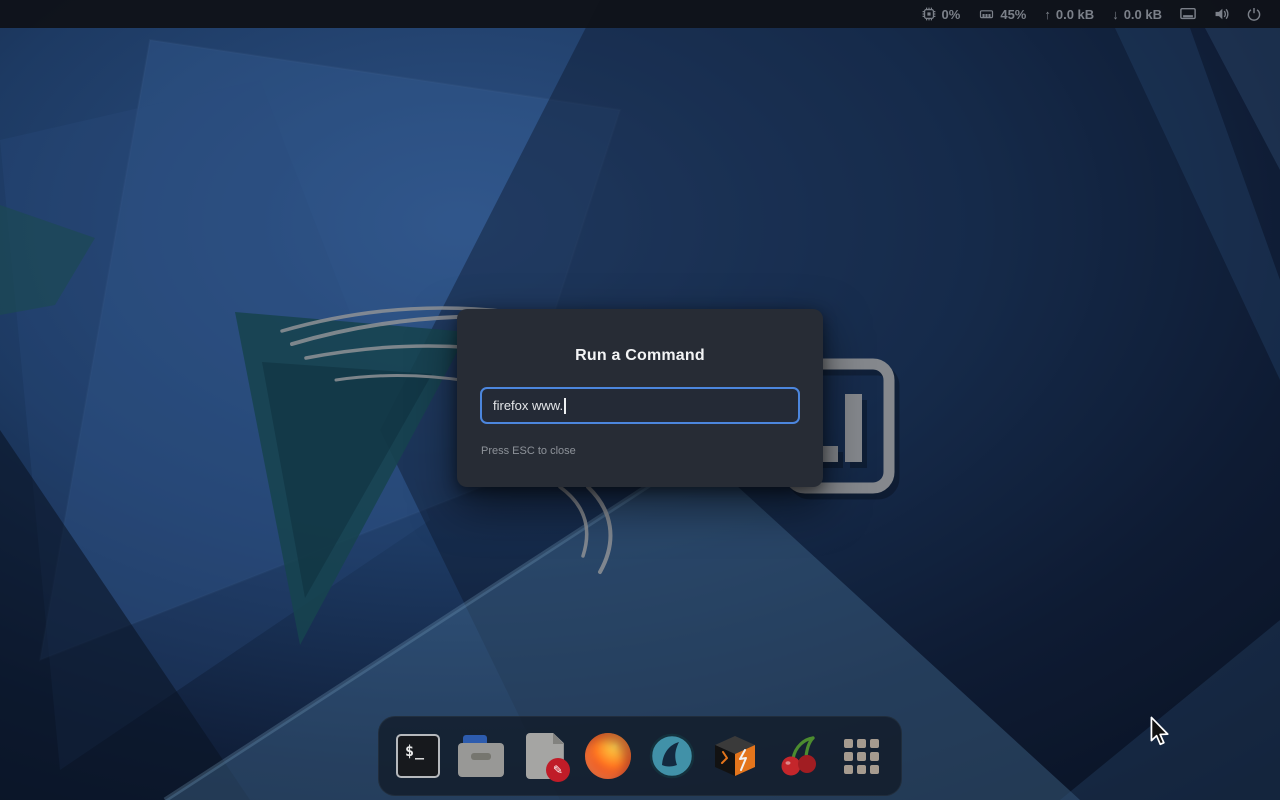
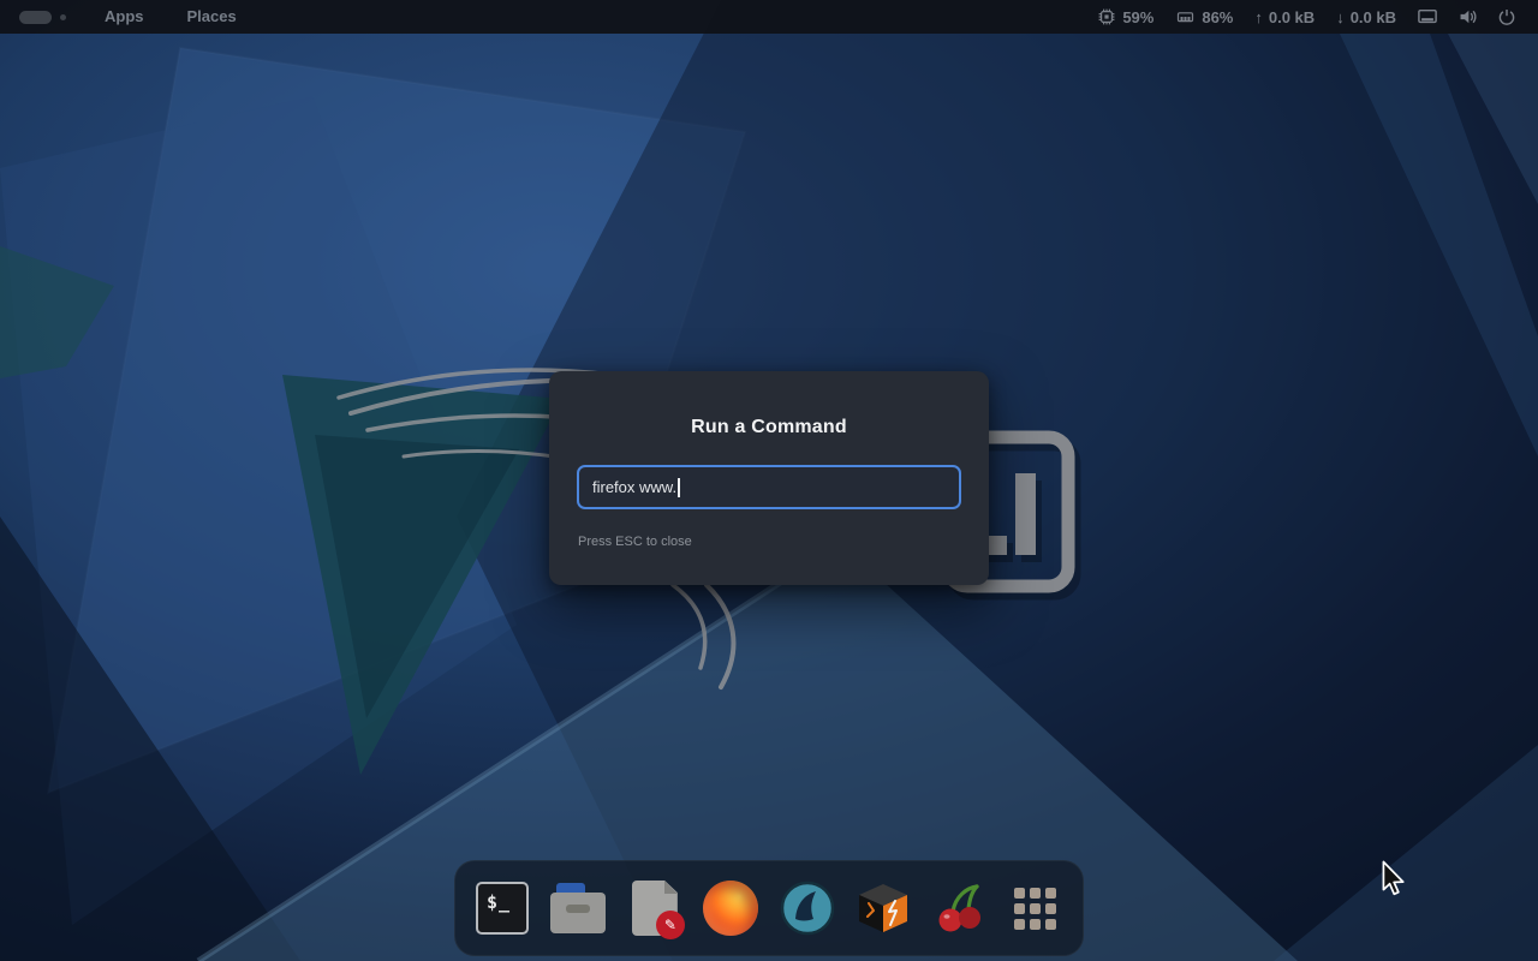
+ Apps
+ Places
- 0%
+ 59%
- 45%
+ 86%
  ↑
  0.0 kB
  ↓
  0.0 kB
  Run a Command
  firefox www.
  Press ESC to close
  $_
  ✎
